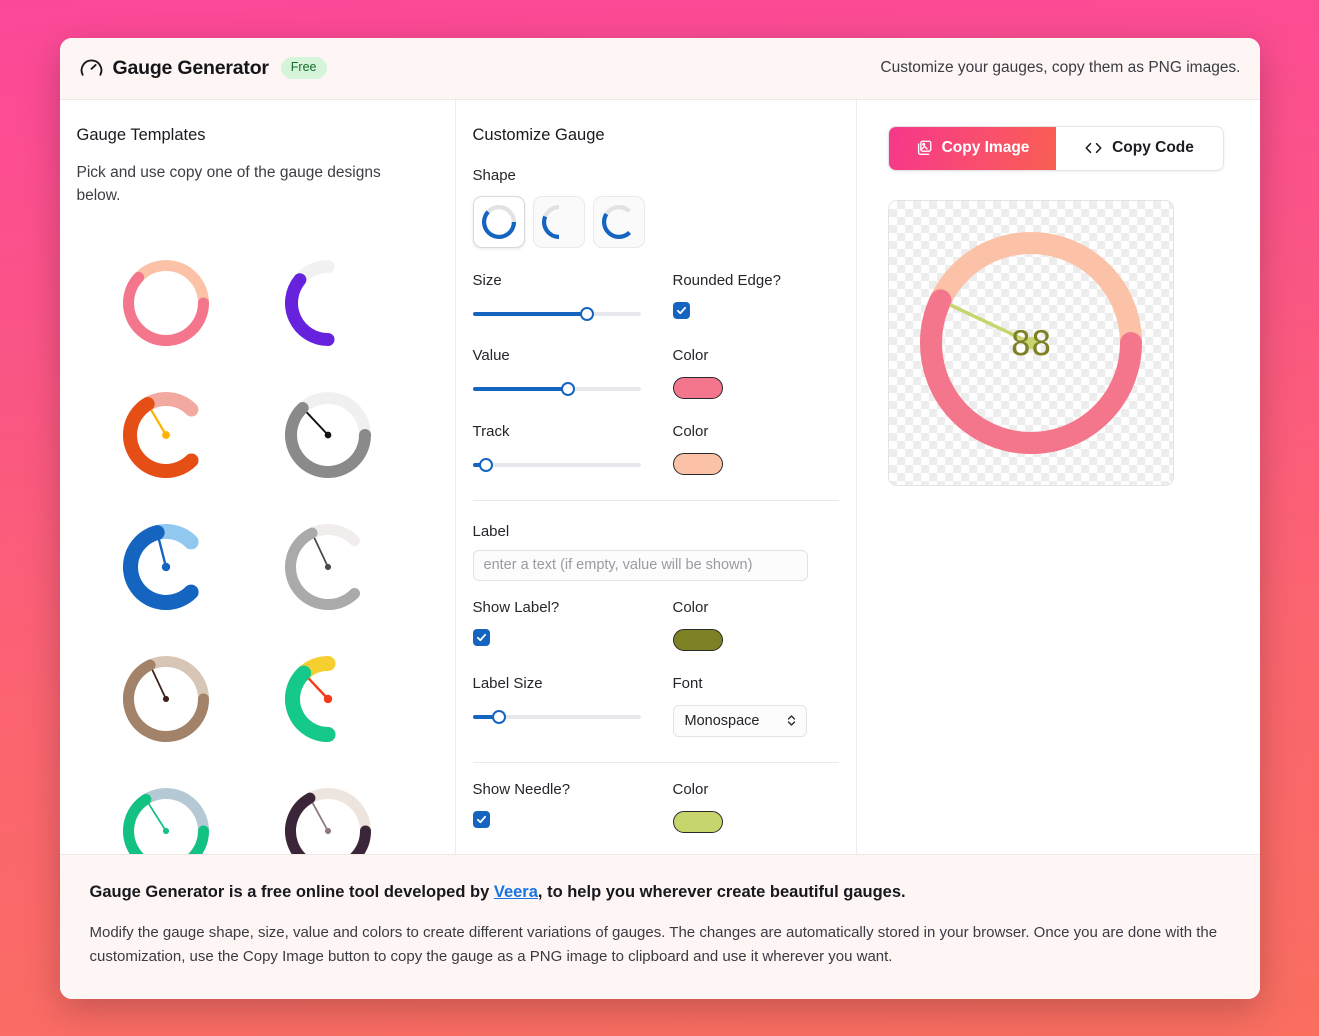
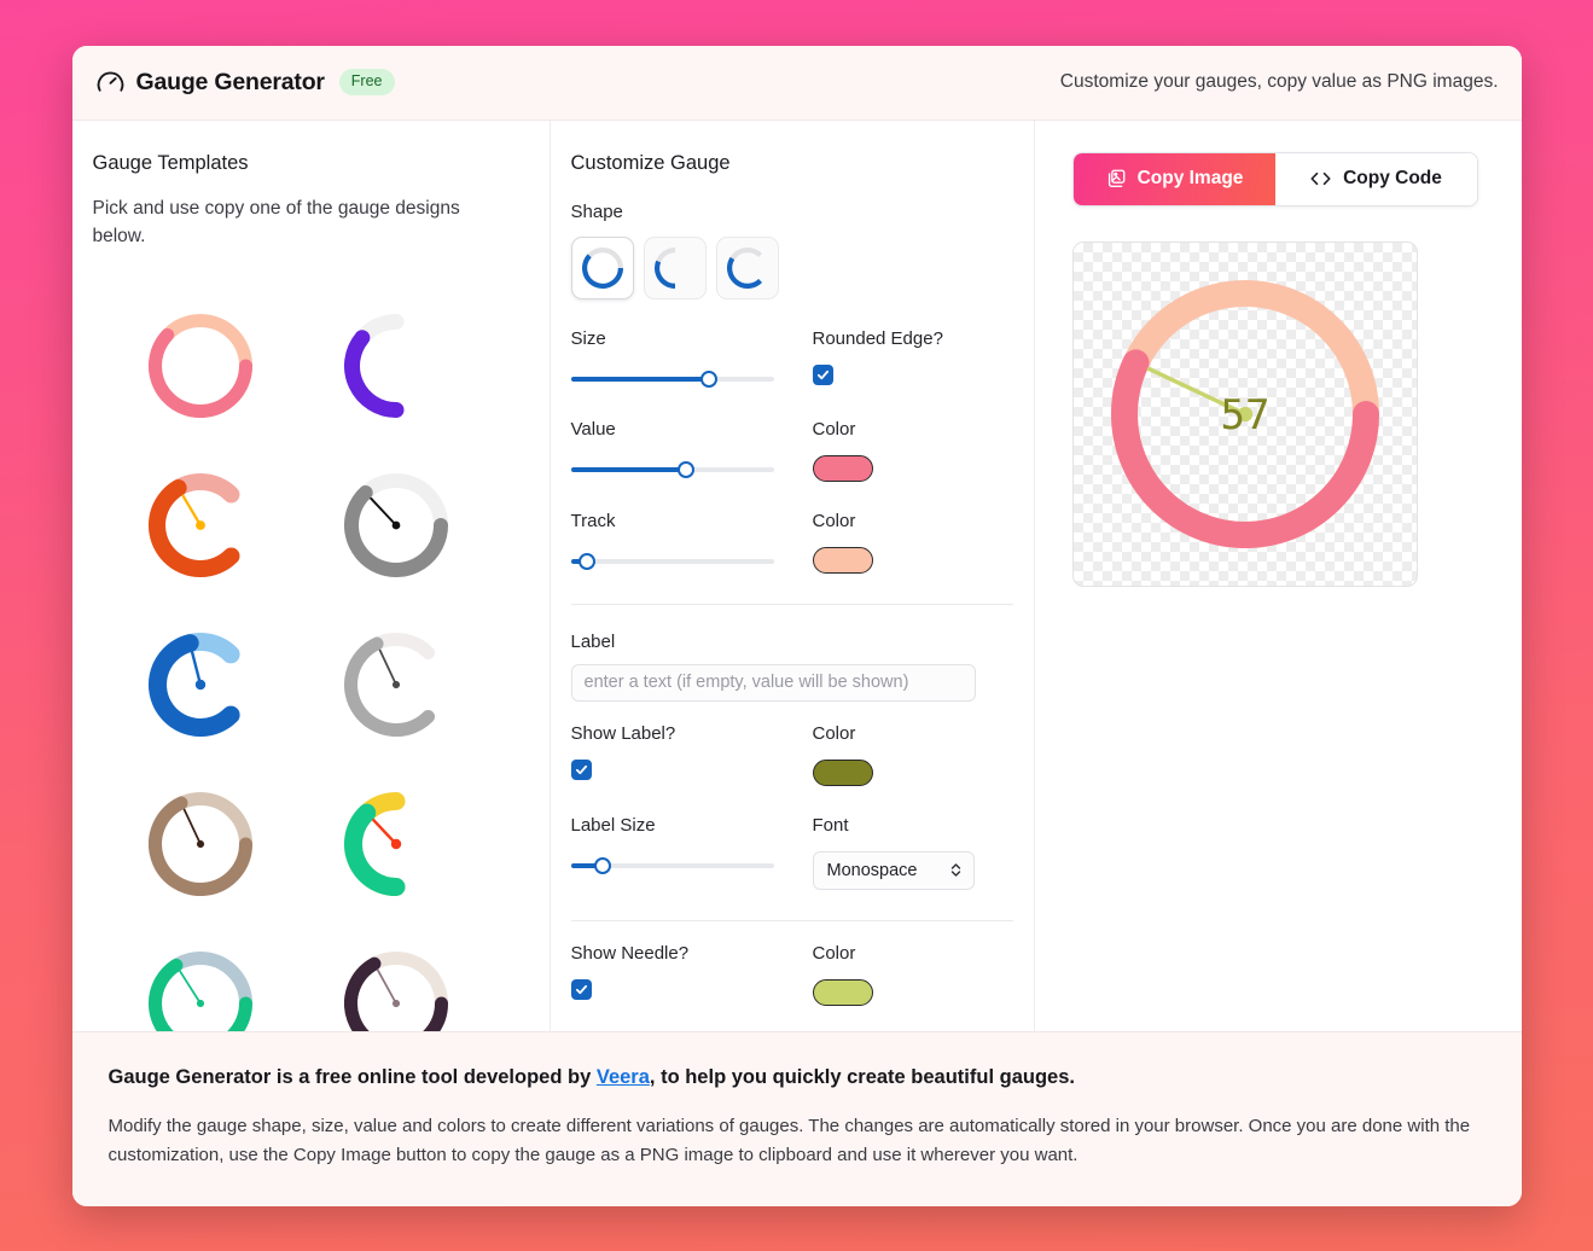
  Gauge Generator
  Free
- Customize your gauges, copy them as PNG images.
+ Customize your gauges, copy value as PNG images.
  Gauge Templates
  Pick and use copy one of the gauge designs below.
  Customize Gauge
  Shape
  Size
  Rounded Edge?
  Value
  Color
  Track
  Color
  Label
  enter a text (if empty, value will be shown)
  Show Label?
  Color
  Label Size
  Font
  Monospace
  Show Needle?
  Color
  Copy Image
  Copy Code
- 88
+ 57
- Gauge Generator is a free online tool developed by Veera, to help you wherever create beautiful gauges.
+ Gauge Generator is a free online tool developed by Veera, to help you quickly create beautiful gauges.
  Modify the gauge shape, size, value and colors to create different variations of gauges. The changes are automatically stored in your browser. Once you are done with the customization, use the Copy Image button to copy the gauge as a PNG image to clipboard and use it wherever you want.
